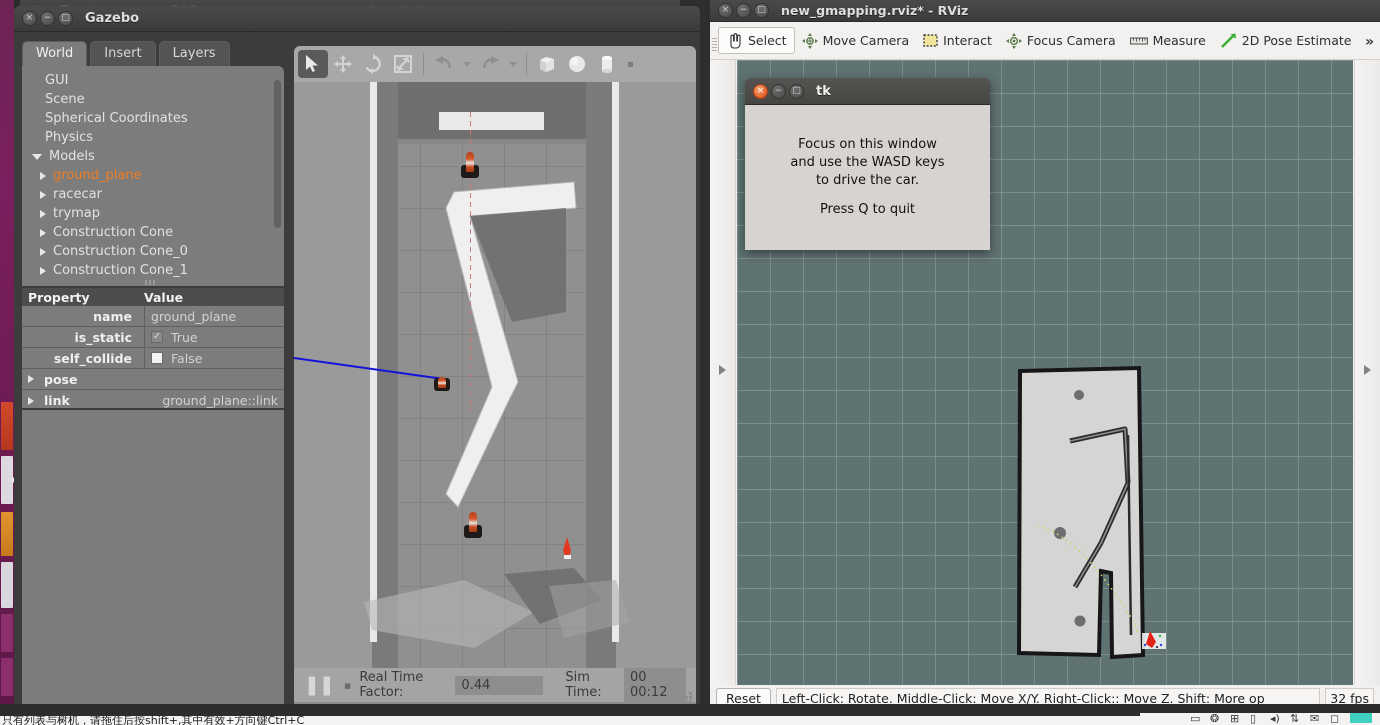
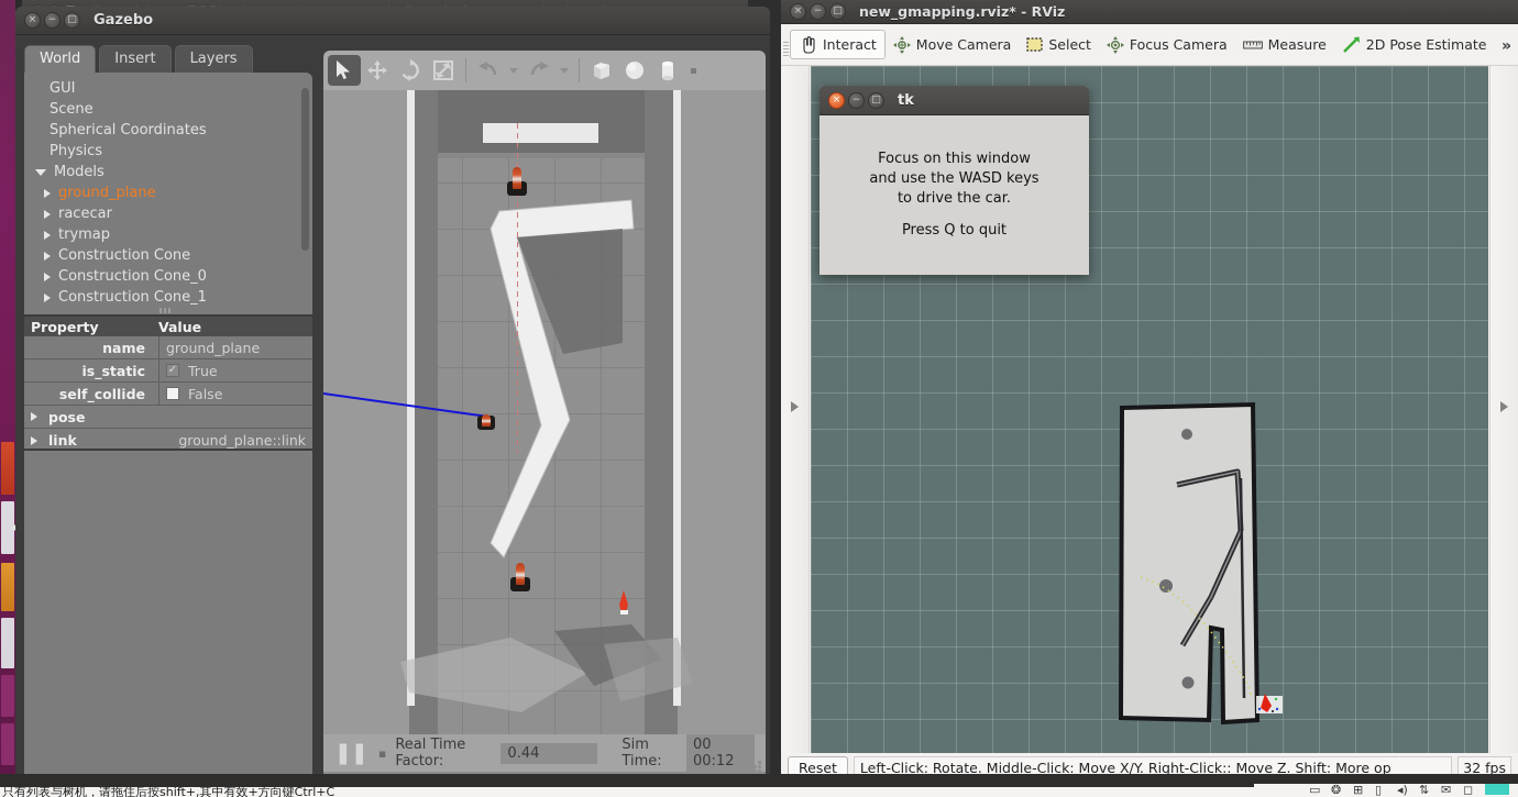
  ×
  −
  □
  Gazebo
  World
  Insert
  Layers
  GUI
  Scene
  Spherical Coordinates
  Physics
  Models
  ground_plane
  racecar
  trymap
  Construction Cone
  Construction Cone_0
  Construction Cone_1
  Property
  Value
  name
  ground_plane
  is_static
  ✓
  True
  self_collide
  False
  pose
  link
  ground_plane::link
  ❚❚
  ▪
  Real Time Factor:
  0.44
  Sim Time:
  00 00:12
  ×
  −
  □
  new_gmapping.rviz* - RViz
- Select
+ Interact
  Move Camera
- Interact
+ Select
  Focus Camera
  Measure
  2D Pose Estimate
  »
  Reset
  Left-Click: Rotate. Middle-Click: Move X/Y. Right-Click:: Move Z. Shift: More op
  32 fps
  ×
  −
  □
  tk
  Focus on this window
  and use the WASD keys
  to drive the car.
  Press Q to quit
  只有列表与树机，请拖住后按shift+,其中有效+方向键Ctrl+C
  ▭
  ❂
  ⊞
  ▯
  ◂)
  ⇅
  ✉
  ◻
